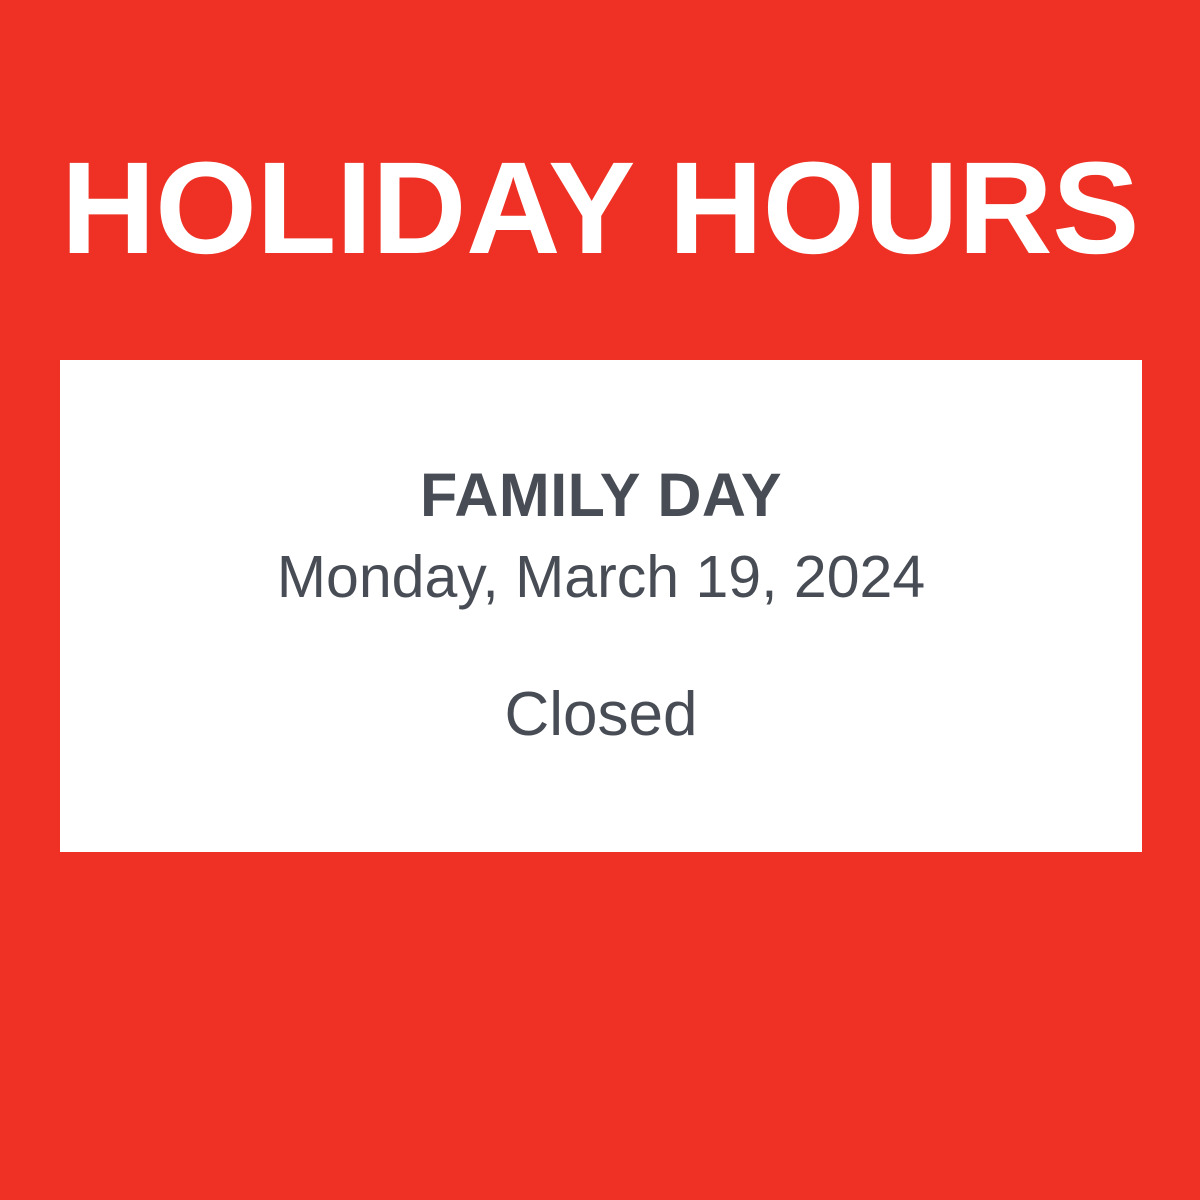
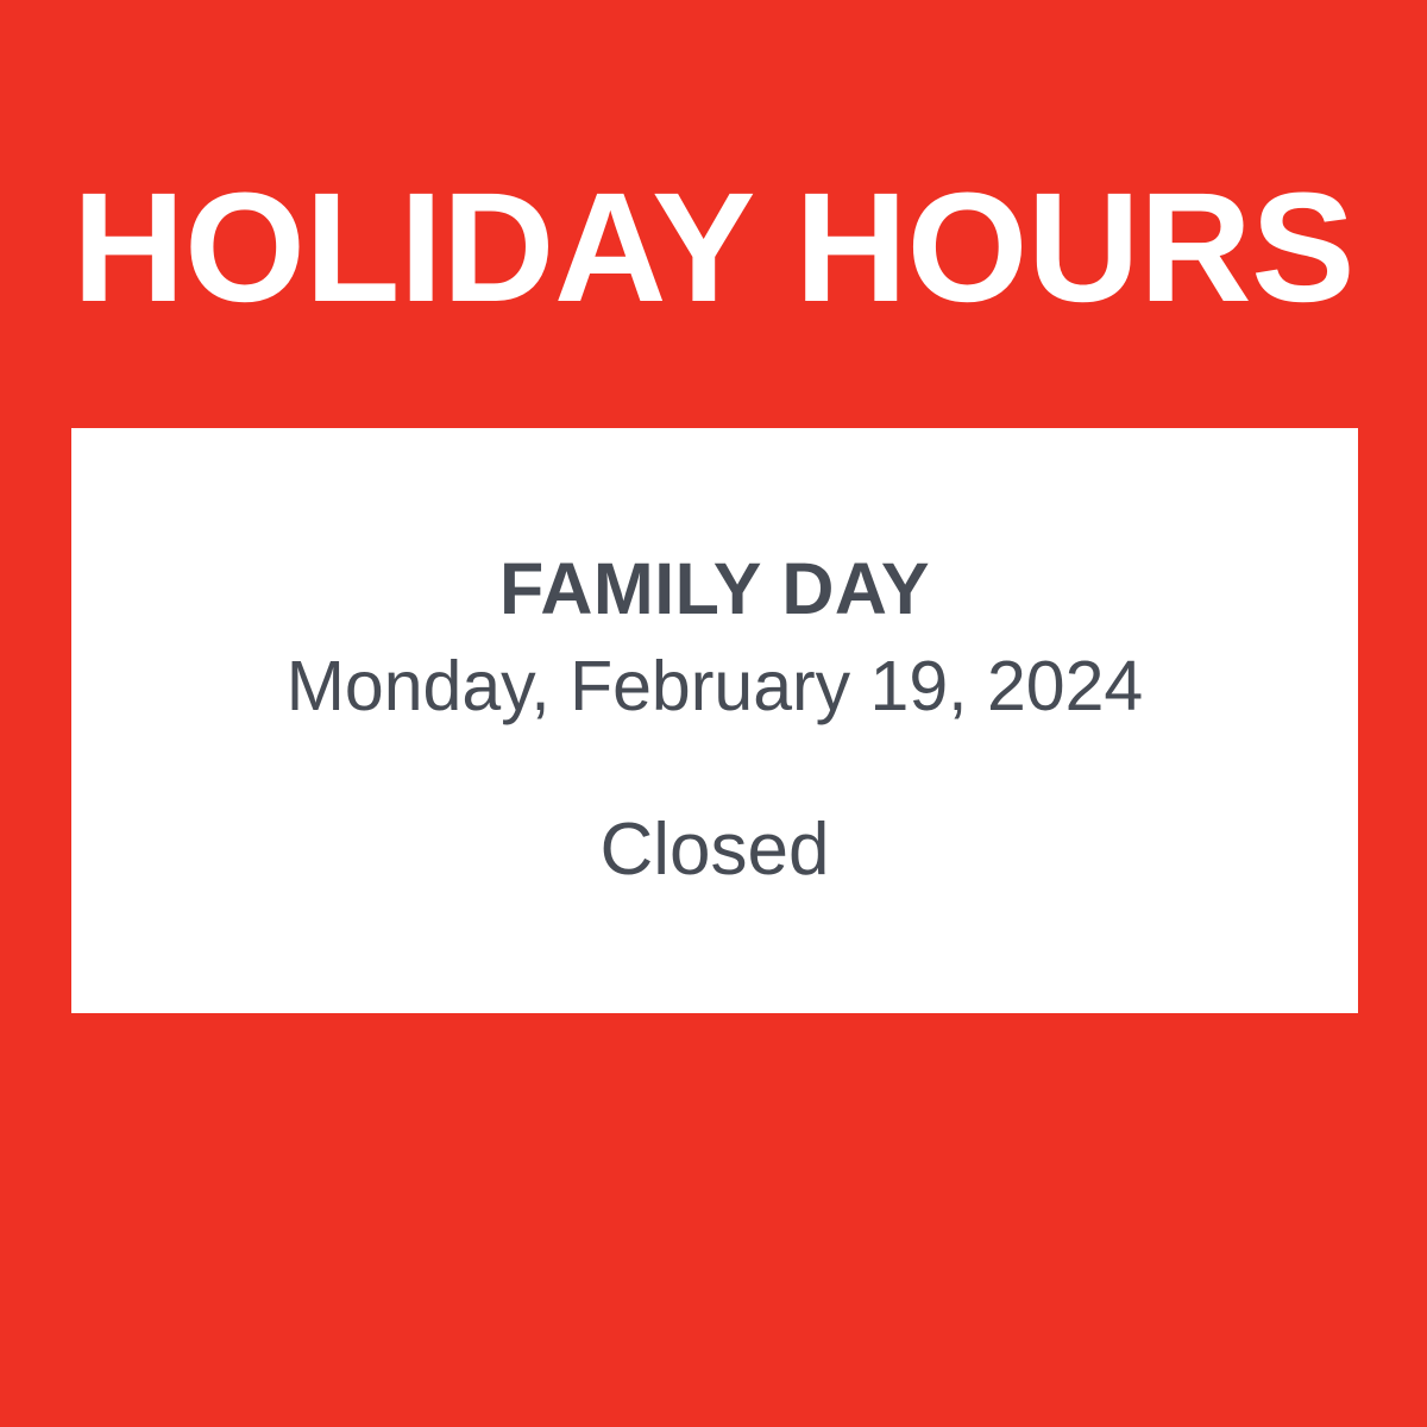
  HOLIDAY HOURS
  FAMILY DAY
- Monday, March 19, 2024
+ Monday, February 19, 2024
  Closed
